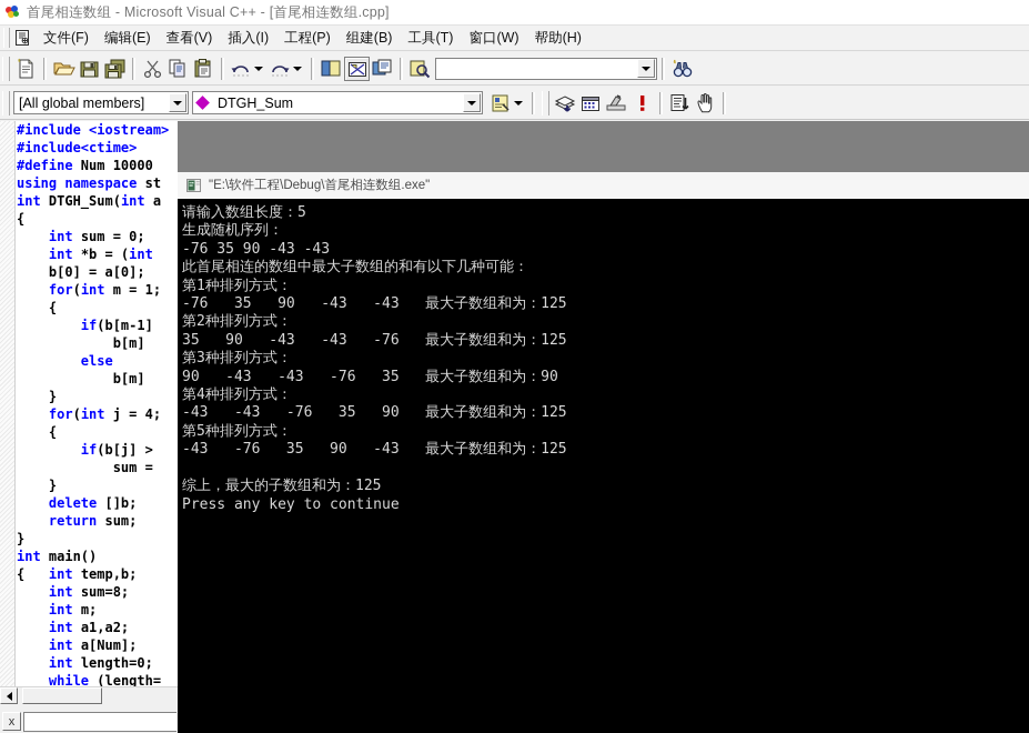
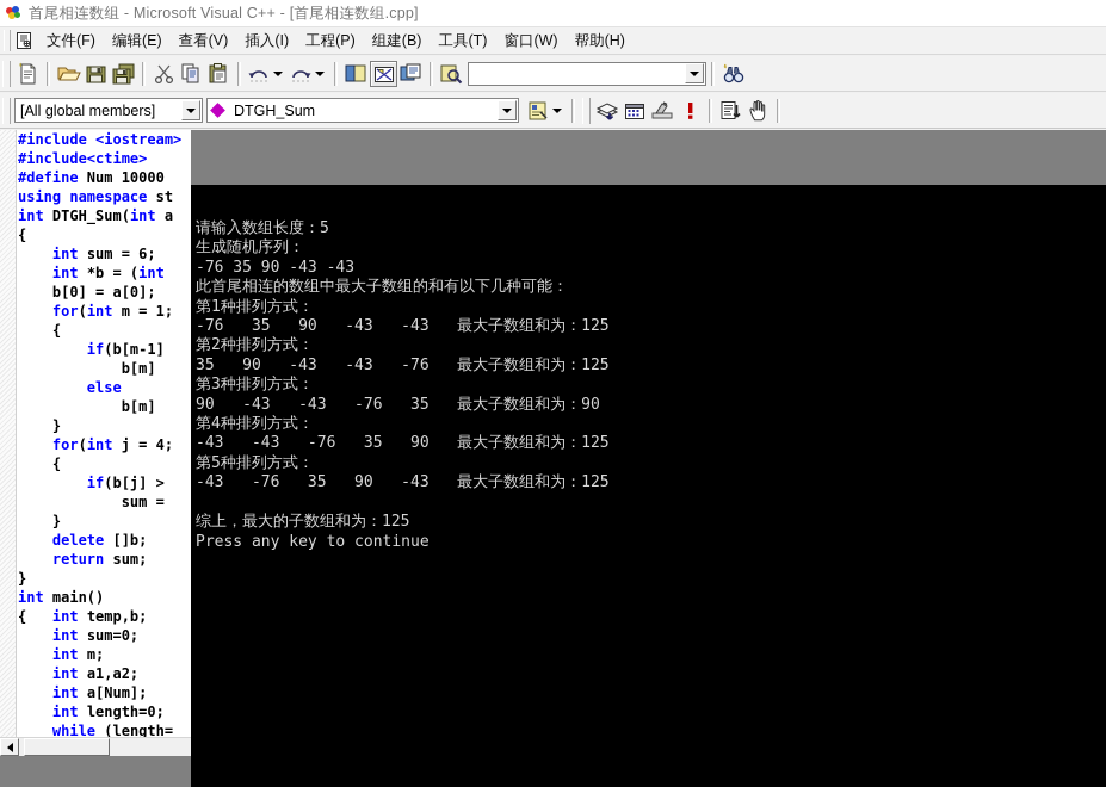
  首尾相连数组 - Microsoft Visual C++ - [首尾相连数组.cpp]
  文件(F)
  编辑(E)
  查看(V)
  插入(I)
  工程(P)
  组建(B)
  工具(T)
  窗口(W)
  帮助(H)
  [All global members]
  DTGH_Sum
  #include <iostream>
  #include<ctime>
  #define Num 10000
  using namespace st
  int DTGH_Sum(int a
  {
- int sum = 0;
+ int sum = 6;
  int *b = (int
  b[0] = a[0];
  for(int m = 1;
  {
  if(b[m-1]
  b[m]
  else
  b[m]
  }
  for(int j = 4;
  {
  if(b[j] >
  sum =
  }
  delete []b;
  return sum;
  }
  int main()
  { int temp,b;
- int sum=8;
+ int sum=0;
  int m;
  int a1,a2;
  int a[Num];
  int length=0;
  while (length=
- x
- "E:\软件工程\Debug\首尾相连数组.exe"
  请输入数组长度：5
  生成随机序列：
  -76 35 90 -43 -43
  此首尾相连的数组中最大子数组的和有以下几种可能：
  第1种排列方式：
  -76 35 90 -43 -43 最大子数组和为：125
  第2种排列方式：
  35 90 -43 -43 -76 最大子数组和为：125
  第3种排列方式：
  90 -43 -43 -76 35 最大子数组和为：90
  第4种排列方式：
  -43 -43 -76 35 90 最大子数组和为：125
  第5种排列方式：
  -43 -76 35 90 -43 最大子数组和为：125
  综上，最大的子数组和为：125
  Press any key to continue
